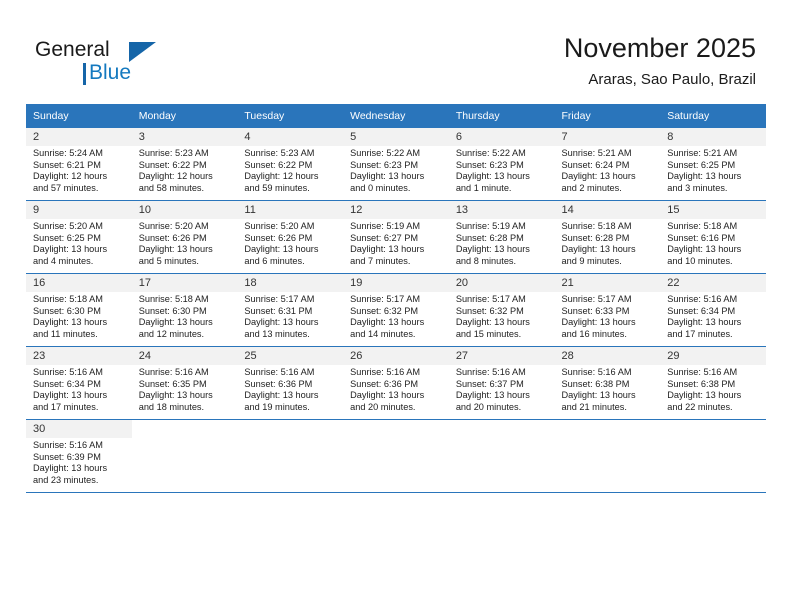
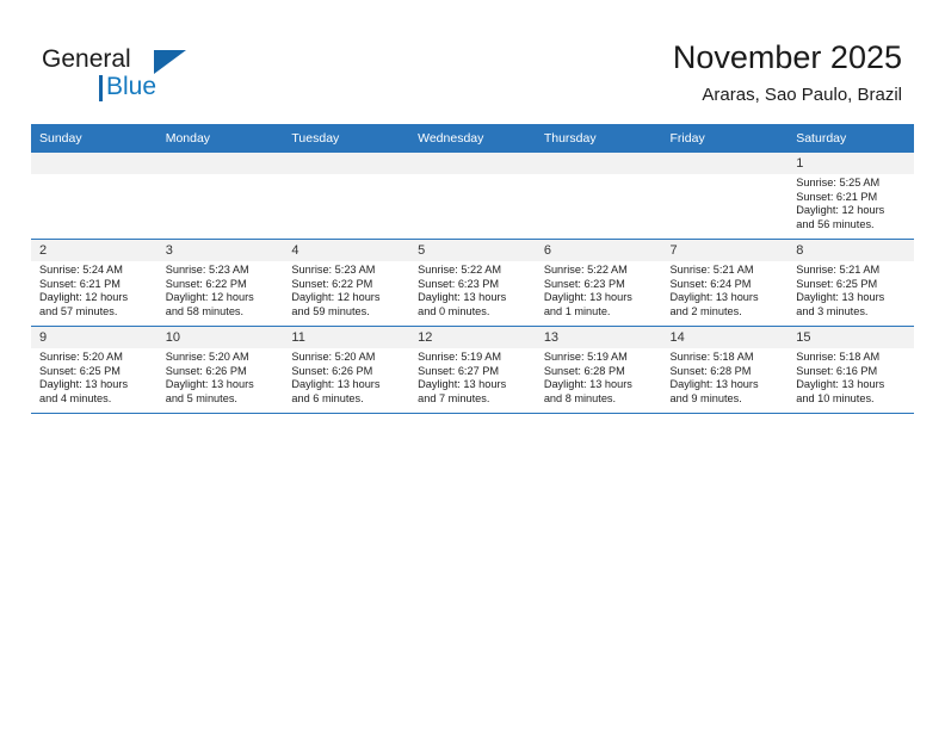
  General
  Blue
  November 2025
  Araras, Sao Paulo, Brazil
  Sunday	Monday	Tuesday	Wednesday	Thursday	Friday	Saturday
+ 						1Sunrise: 5:25 AMSunset: 6:21 PMDaylight: 12 hoursand 56 minutes.
  2Sunrise: 5:24 AMSunset: 6:21 PMDaylight: 12 hoursand 57 minutes.	3Sunrise: 5:23 AMSunset: 6:22 PMDaylight: 12 hoursand 58 minutes.	4Sunrise: 5:23 AMSunset: 6:22 PMDaylight: 12 hoursand 59 minutes.	5Sunrise: 5:22 AMSunset: 6:23 PMDaylight: 13 hoursand 0 minutes.	6Sunrise: 5:22 AMSunset: 6:23 PMDaylight: 13 hoursand 1 minute.	7Sunrise: 5:21 AMSunset: 6:24 PMDaylight: 13 hoursand 2 minutes.	8Sunrise: 5:21 AMSunset: 6:25 PMDaylight: 13 hoursand 3 minutes.
  9Sunrise: 5:20 AMSunset: 6:25 PMDaylight: 13 hoursand 4 minutes.	10Sunrise: 5:20 AMSunset: 6:26 PMDaylight: 13 hoursand 5 minutes.	11Sunrise: 5:20 AMSunset: 6:26 PMDaylight: 13 hoursand 6 minutes.	12Sunrise: 5:19 AMSunset: 6:27 PMDaylight: 13 hoursand 7 minutes.	13Sunrise: 5:19 AMSunset: 6:28 PMDaylight: 13 hoursand 8 minutes.	14Sunrise: 5:18 AMSunset: 6:28 PMDaylight: 13 hoursand 9 minutes.	15Sunrise: 5:18 AMSunset: 6:16 PMDaylight: 13 hoursand 10 minutes.
- 16Sunrise: 5:18 AMSunset: 6:30 PMDaylight: 13 hoursand 11 minutes.	17Sunrise: 5:18 AMSunset: 6:30 PMDaylight: 13 hoursand 12 minutes.	18Sunrise: 5:17 AMSunset: 6:31 PMDaylight: 13 hoursand 13 minutes.	19Sunrise: 5:17 AMSunset: 6:32 PMDaylight: 13 hoursand 14 minutes.	20Sunrise: 5:17 AMSunset: 6:32 PMDaylight: 13 hoursand 15 minutes.	21Sunrise: 5:17 AMSunset: 6:33 PMDaylight: 13 hoursand 16 minutes.	22Sunrise: 5:16 AMSunset: 6:34 PMDaylight: 13 hoursand 17 minutes.
- 23Sunrise: 5:16 AMSunset: 6:34 PMDaylight: 13 hoursand 17 minutes.	24Sunrise: 5:16 AMSunset: 6:35 PMDaylight: 13 hoursand 18 minutes.	25Sunrise: 5:16 AMSunset: 6:36 PMDaylight: 13 hoursand 19 minutes.	26Sunrise: 5:16 AMSunset: 6:36 PMDaylight: 13 hoursand 20 minutes.	27Sunrise: 5:16 AMSunset: 6:37 PMDaylight: 13 hoursand 20 minutes.	28Sunrise: 5:16 AMSunset: 6:38 PMDaylight: 13 hoursand 21 minutes.	29Sunrise: 5:16 AMSunset: 6:38 PMDaylight: 13 hoursand 22 minutes.
- 30Sunrise: 5:16 AMSunset: 6:39 PMDaylight: 13 hoursand 23 minutes.
